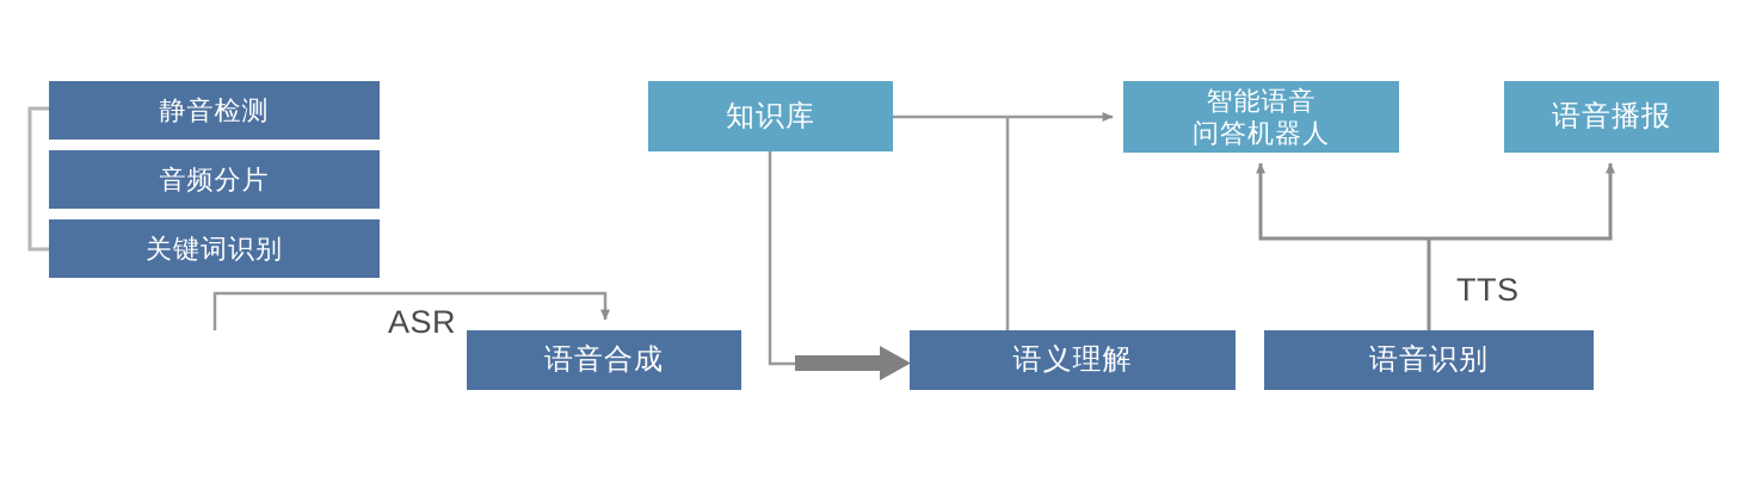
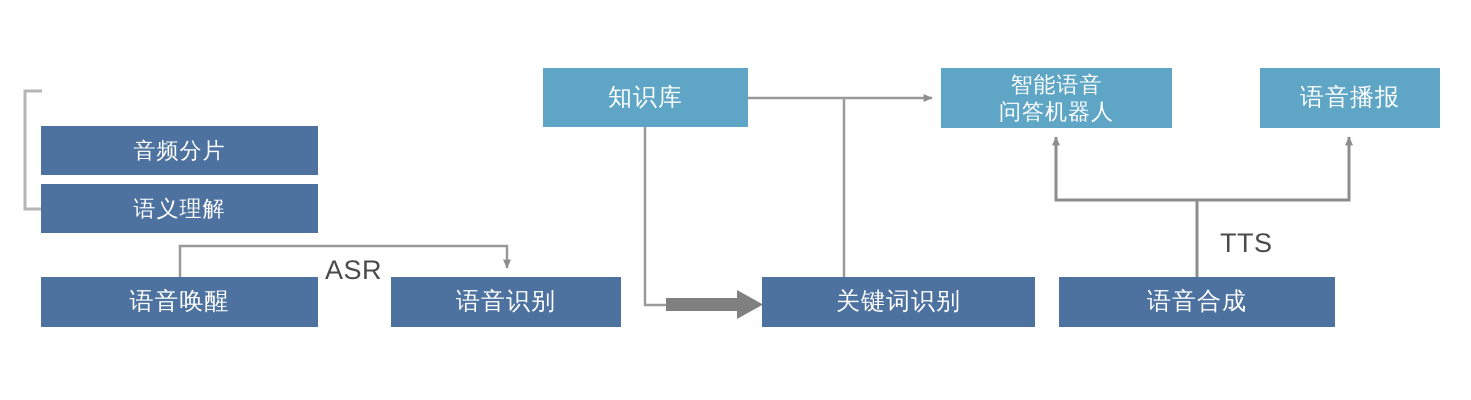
- 静音检测
  音频分片
- 关键词识别
+ 语义理解
+ 语音唤醒
- 语音合成
+ 语音识别
  知识库
- 语义理解
+ 关键词识别
  智能语音
  问答机器人
- 语音识别
+ 语音合成
  语音播报
  ASR
  TTS
